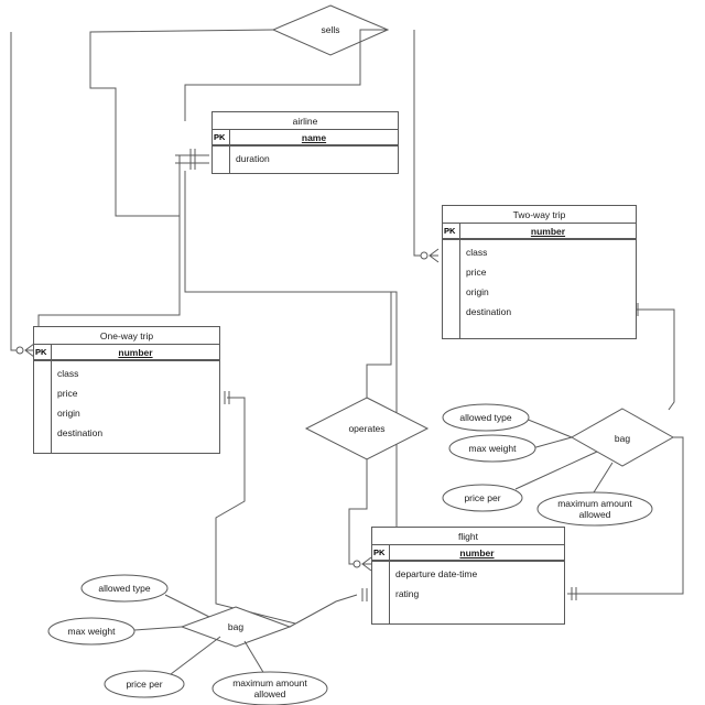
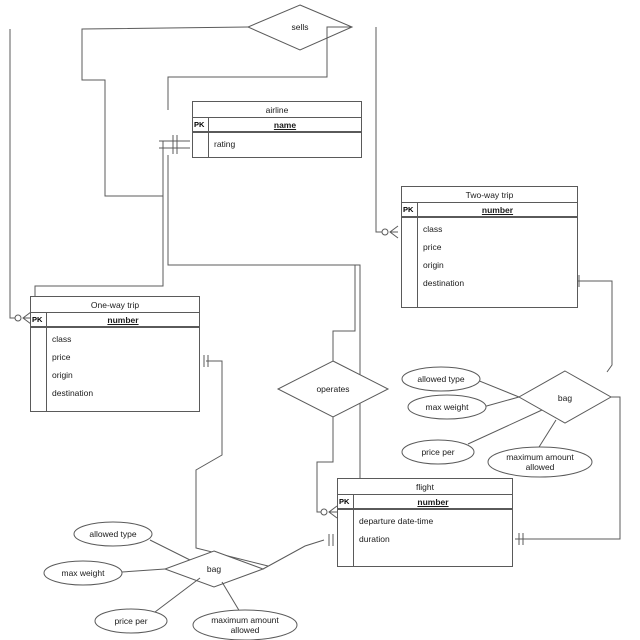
  airline
  PK
  name
- duration
+ rating
  Two-way trip
  PK
  number
  class
  price
  origin
  destination
  One-way trip
  PK
  number
  class
  price
  origin
  destination
  flight
  PK
  number
  departure date-time
- rating
+ duration
  sells
  operates
  bag
  bag
  allowed type
  max weight
  price per
  maximum amount allowed
  allowed type
  max weight
  price per
  maximum amount allowed
